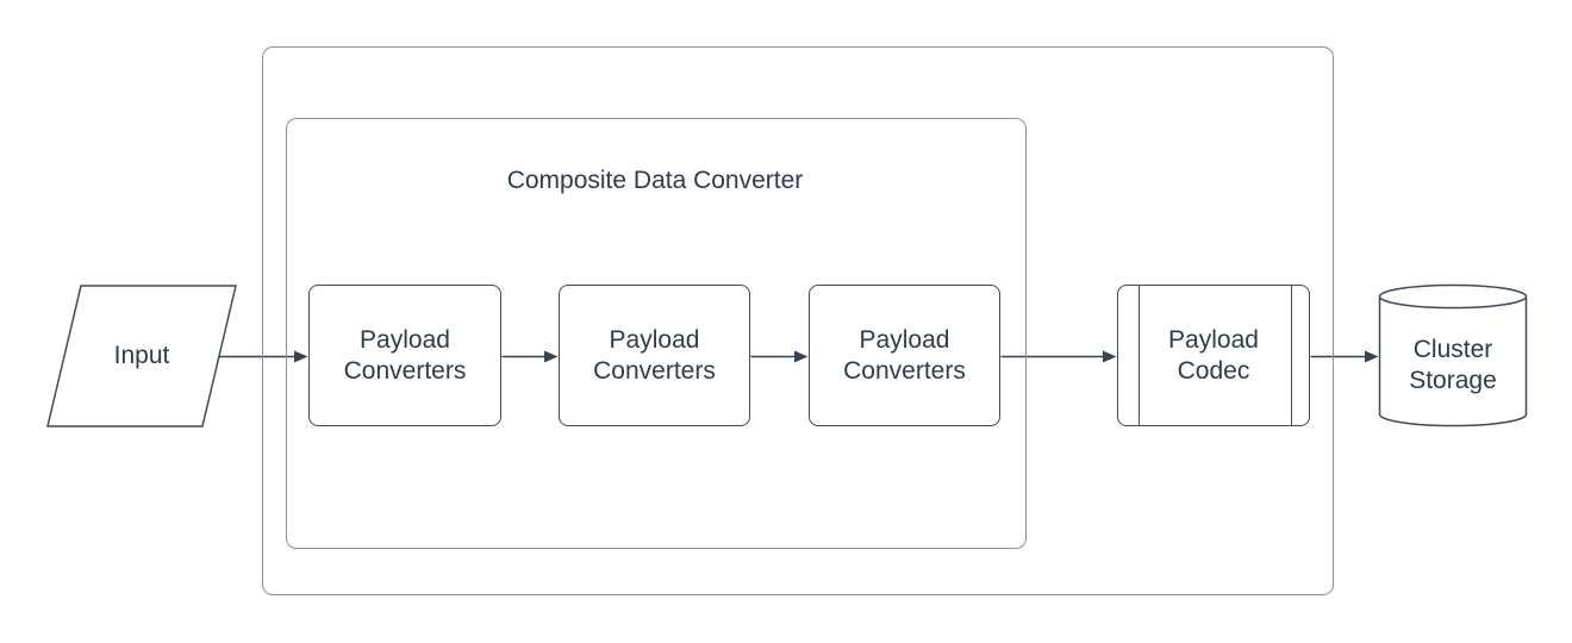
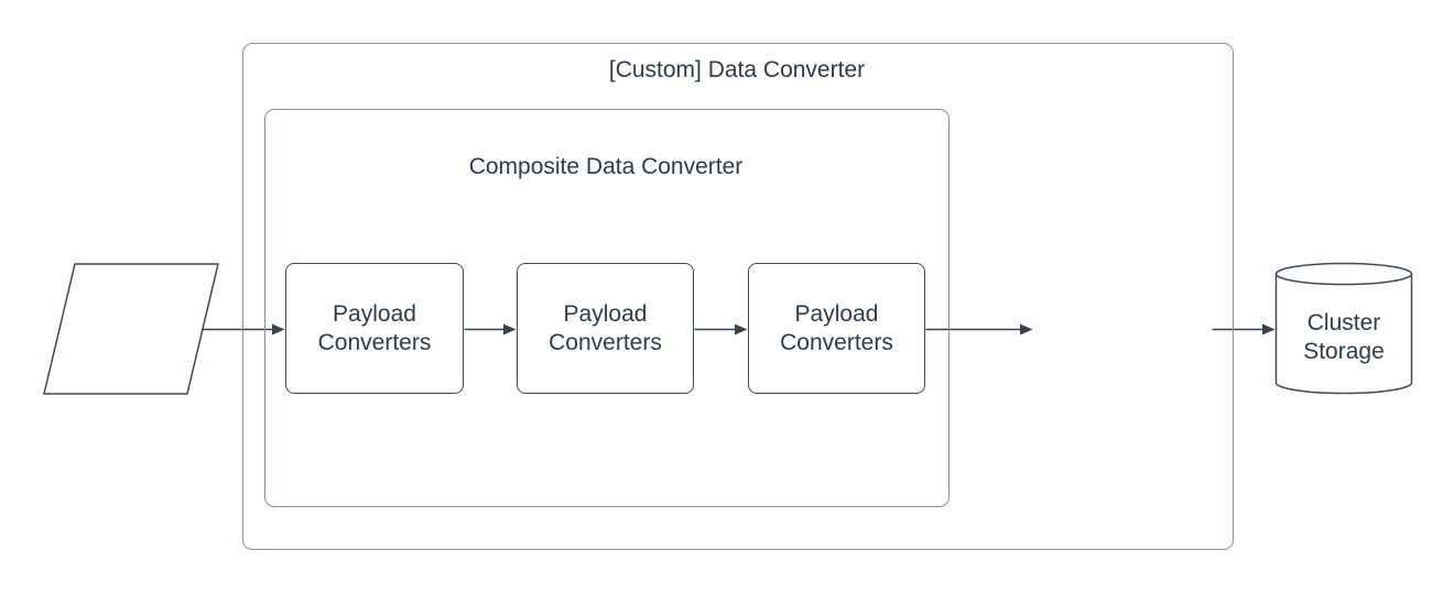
+ [Custom] Data Converter
  Composite Data Converter
- Input
  Payload Converters
  Payload Converters
  Payload Converters
- Payload Codec
  Cluster Storage
